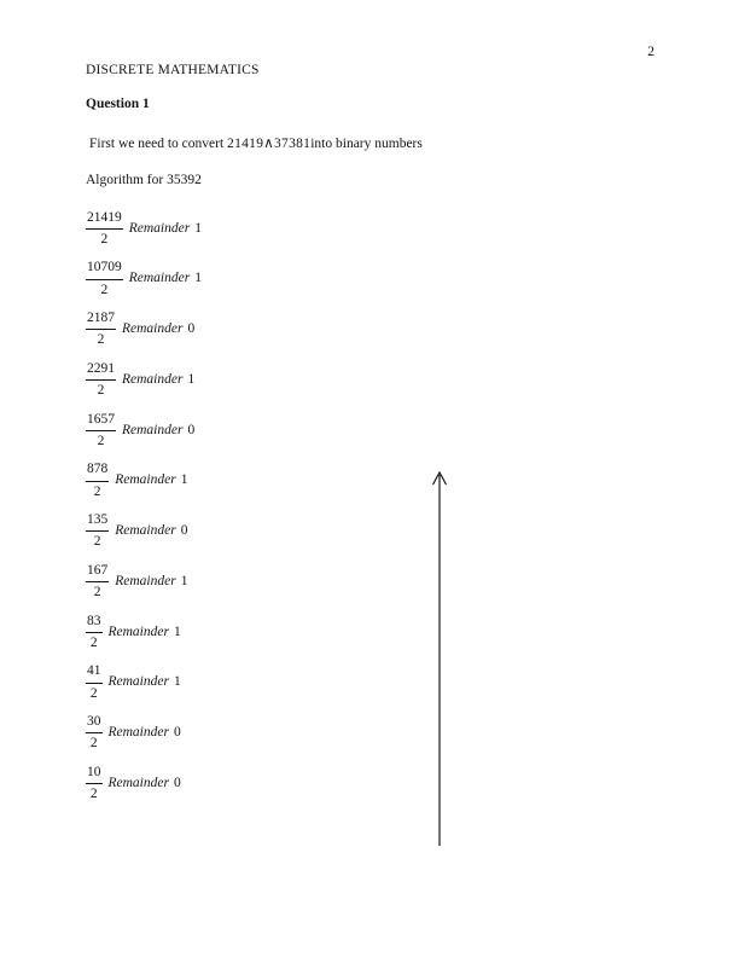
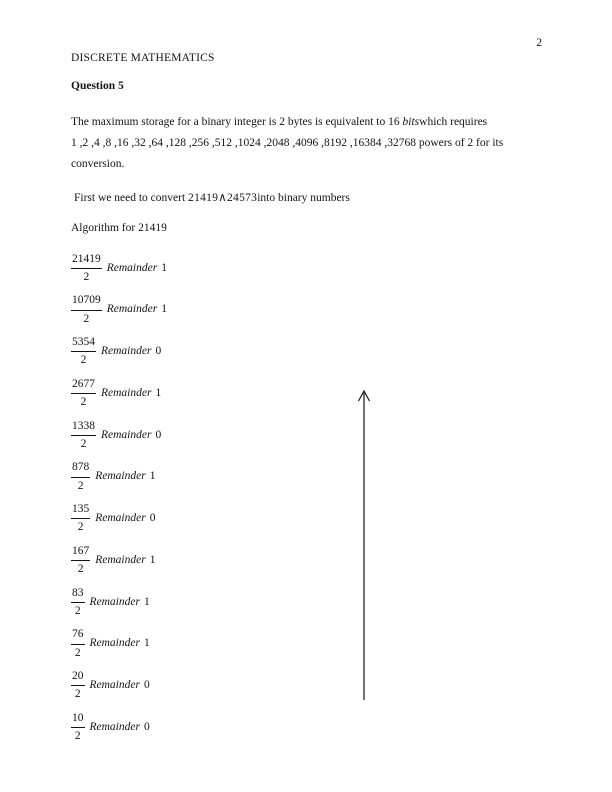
  2
  DISCRETE MATHEMATICS
- Question 1
+ Question 5
+ The maximum storage for a binary integer is 2 bytes is equivalent to 16 bitswhich requires
+ 1 ,2 ,4 ,8 ,16 ,32 ,64 ,128 ,256 ,512 ,1024 ,2048 ,4096 ,8192 ,16384 ,32768 powers of 2 for its
+ conversion.
- First we need to convert 21419∧37381into binary numbers
+ First we need to convert 21419∧24573into binary numbers
- Algorithm for 35392
+ Algorithm for 21419
  21419
  2
  Remainder 1
  10709
  2
  Remainder 1
- 2187
+ 5354
  2
  Remainder 0
- 2291
+ 2677
  2
  Remainder 1
- 1657
+ 1338
  2
  Remainder 0
  878
  2
  Remainder 1
  135
  2
  Remainder 0
  167
  2
  Remainder 1
  83
  2
  Remainder 1
- 41
+ 76
  2
  Remainder 1
- 30
+ 20
  2
  Remainder 0
  10
  2
  Remainder 0
